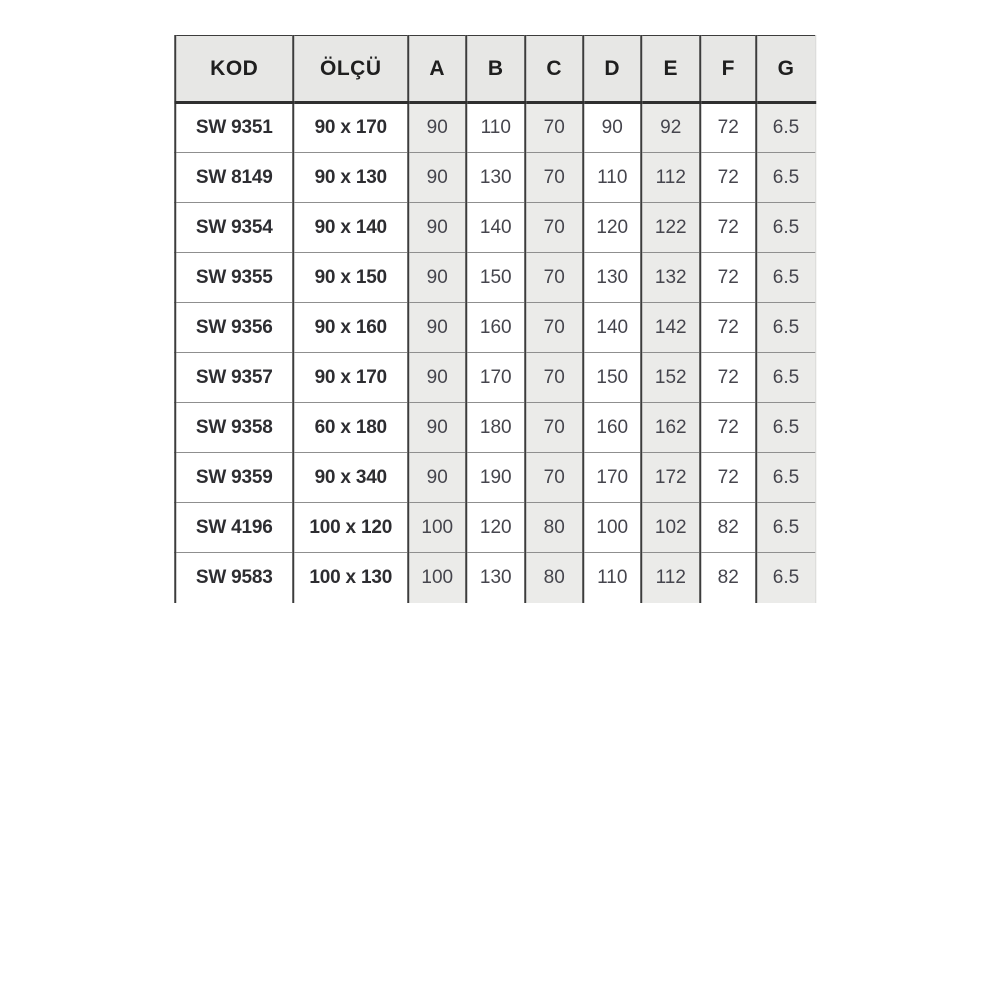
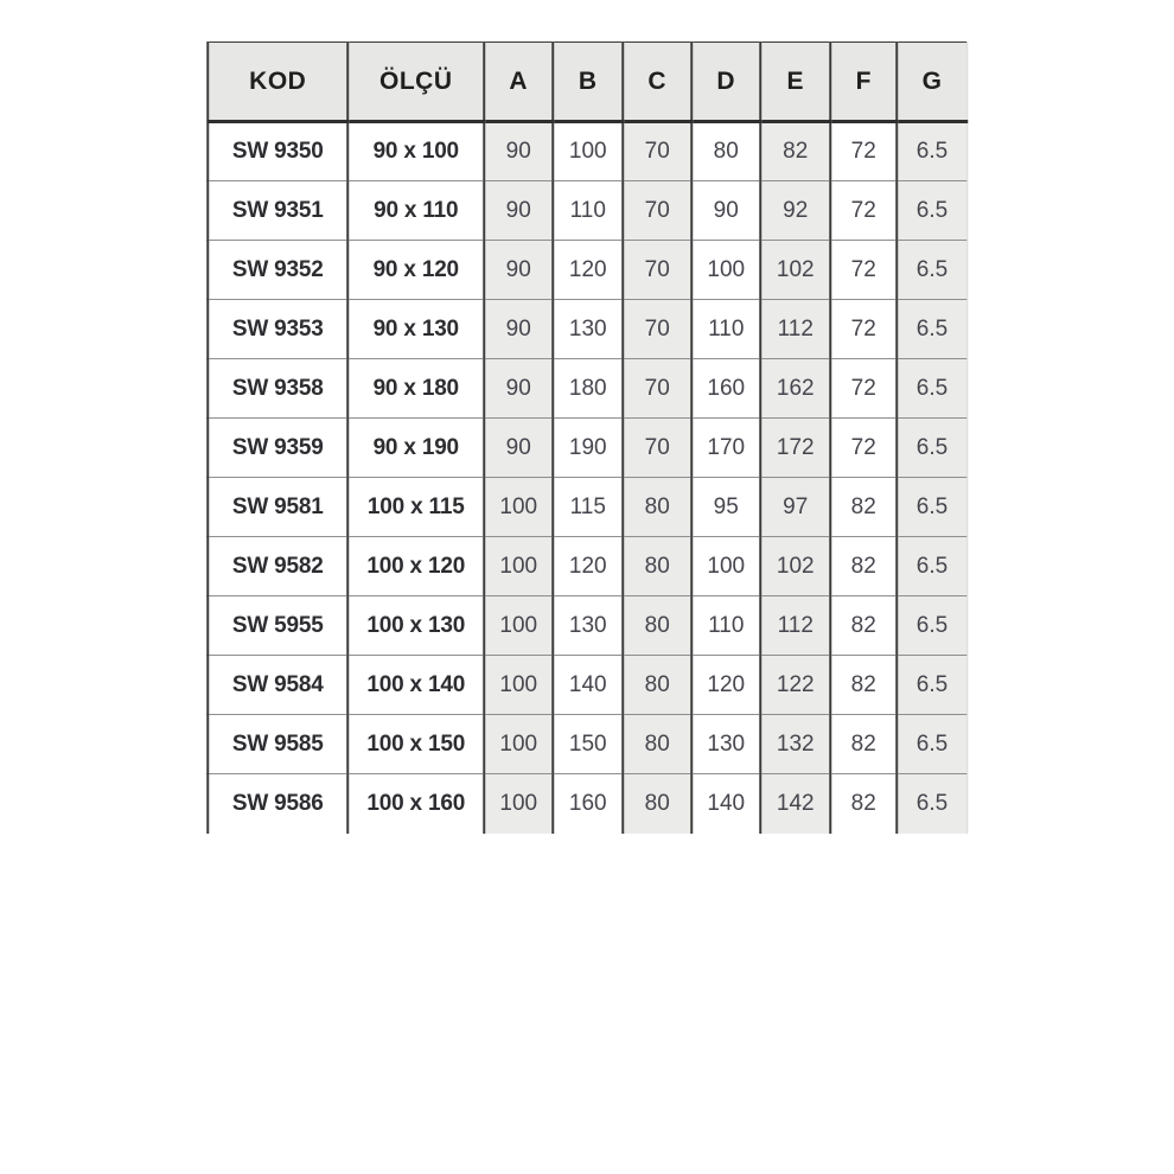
  KOD	ÖLÇÜ	A	B	C	D	E	F	G
+ SW 9350	90 x 100	90	100	70	80	82	72	6.5
- SW 9351	90 x 170	90	110	70	90	92	72	6.5
+ SW 9351	90 x 110	90	110	70	90	92	72	6.5
+ SW 9352	90 x 120	90	120	70	100	102	72	6.5
- SW 8149	90 x 130	90	130	70	110	112	72	6.5
+ SW 9353	90 x 130	90	130	70	110	112	72	6.5
- SW 9354	90 x 140	90	140	70	120	122	72	6.5
- SW 9355	90 x 150	90	150	70	130	132	72	6.5
- SW 9356	90 x 160	90	160	70	140	142	72	6.5
- SW 9357	90 x 170	90	170	70	150	152	72	6.5
- SW 9358	60 x 180	90	180	70	160	162	72	6.5
+ SW 9358	90 x 180	90	180	70	160	162	72	6.5
- SW 9359	90 x 340	90	190	70	170	172	72	6.5
+ SW 9359	90 x 190	90	190	70	170	172	72	6.5
+ SW 9581	100 x 115	100	115	80	95	97	82	6.5
- SW 4196	100 x 120	100	120	80	100	102	82	6.5
+ SW 9582	100 x 120	100	120	80	100	102	82	6.5
- SW 9583	100 x 130	100	130	80	110	112	82	6.5
+ SW 5955	100 x 130	100	130	80	110	112	82	6.5
+ SW 9584	100 x 140	100	140	80	120	122	82	6.5
+ SW 9585	100 x 150	100	150	80	130	132	82	6.5
+ SW 9586	100 x 160	100	160	80	140	142	82	6.5
